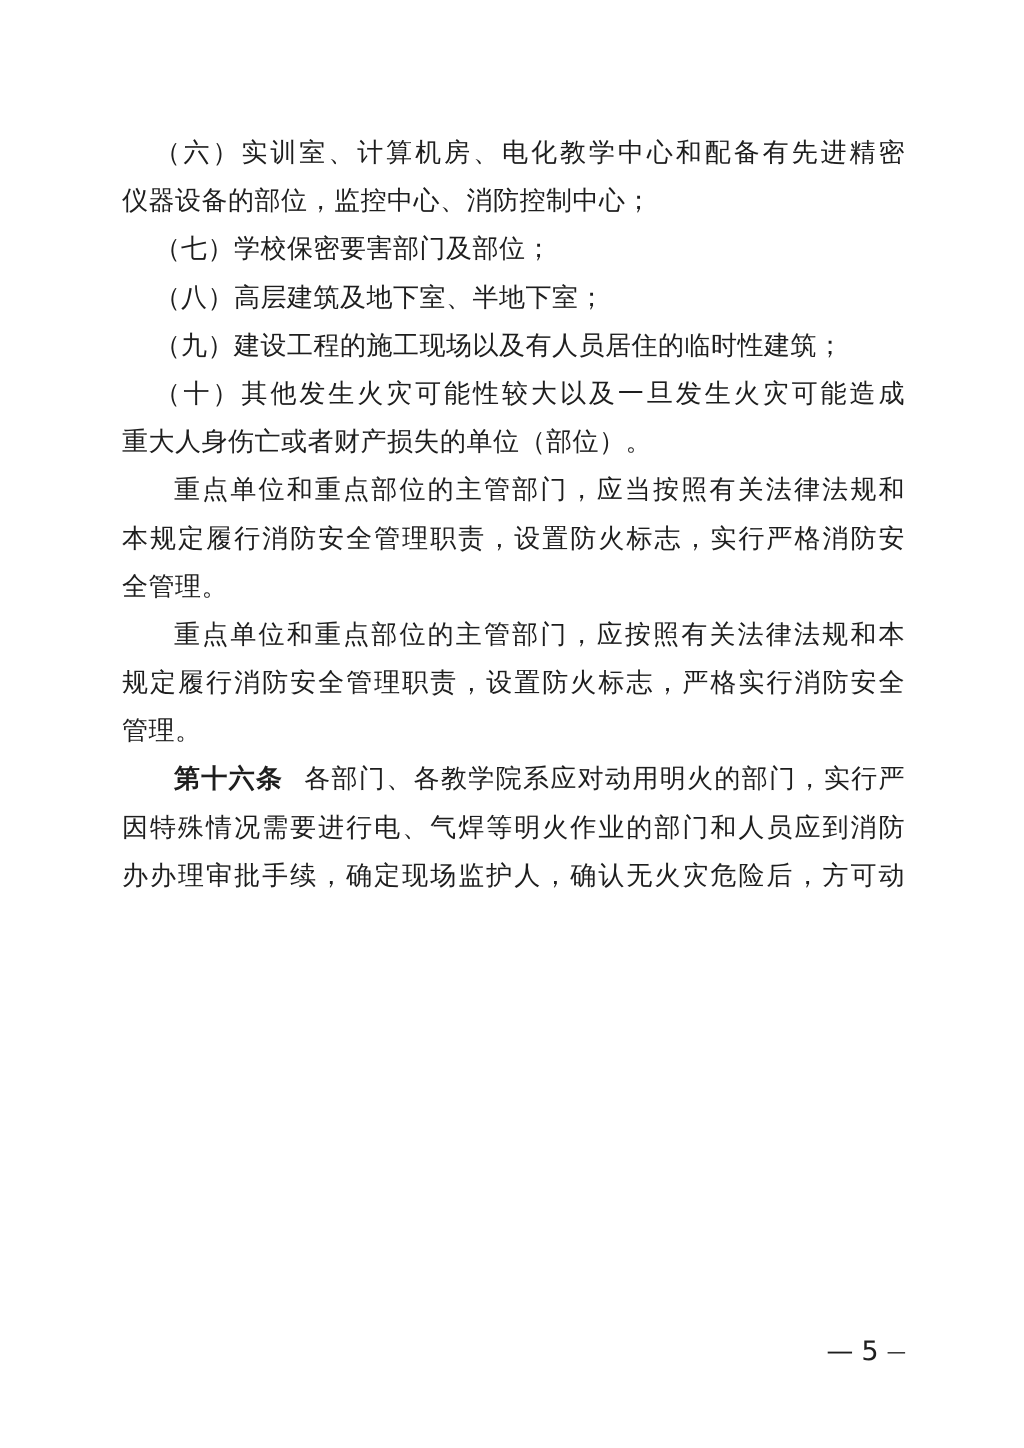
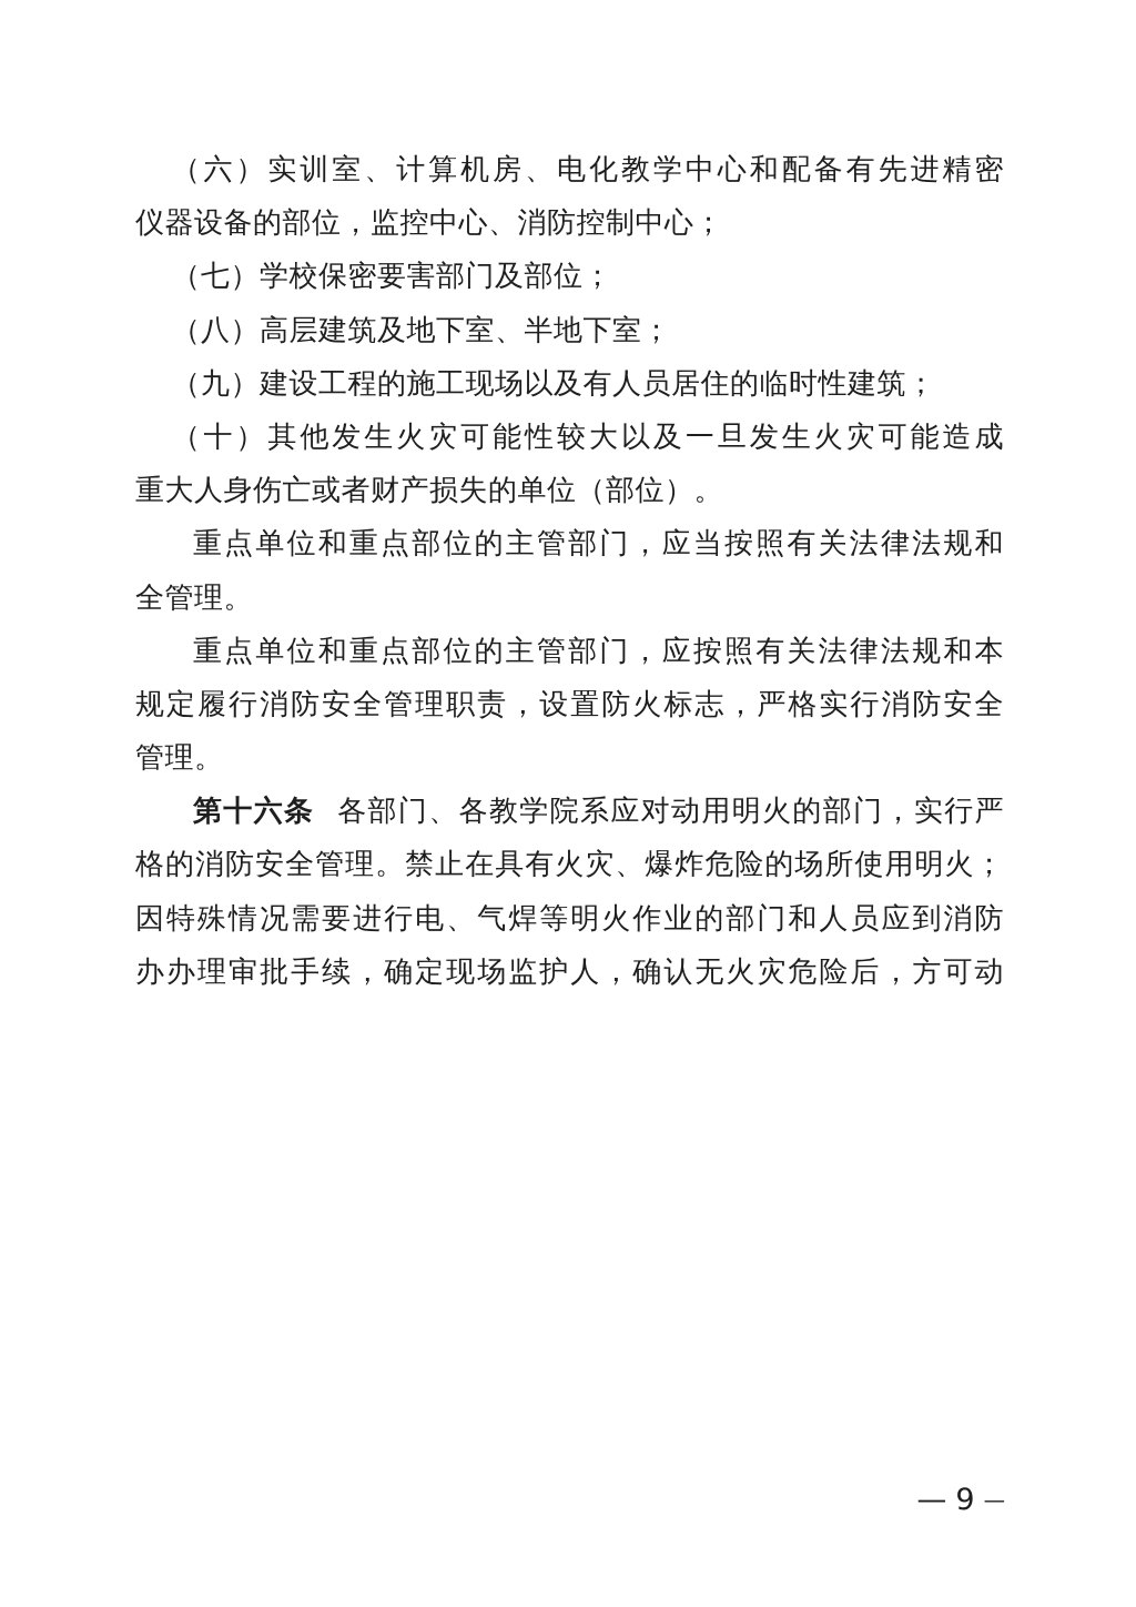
  （六）实训室、计算机房、电化教学中心和配备有先进精密
  仪器设备的部位，监控中心、消防控制中心；
  （七）学校保密要害部门及部位；
  （八）高层建筑及地下室、半地下室；
  （九）建设工程的施工现场以及有人员居住的临时性建筑；
  （十）其他发生火灾可能性较大以及一旦发生火灾可能造成
  重大人身伤亡或者财产损失的单位（部位）。
  重点单位和重点部位的主管部门，应当按照有关法律法规和
- 本规定履行消防安全管理职责，设置防火标志，实行严格消防安
  全管理。
  重点单位和重点部位的主管部门，应按照有关法律法规和本
  规定履行消防安全管理职责，设置防火标志，严格实行消防安全
  管理。
  第十六条 各部门、各教学院系应对动用明火的部门，实行严
+ 格的消防安全管理。禁止在具有火灾、爆炸危险的场所使用明火；
  因特殊情况需要进行电、气焊等明火作业的部门和人员应到消防
  办办理审批手续，确定现场监护人，确认无火灾危险后，方可动
- — 5 —
+ — 9 —
